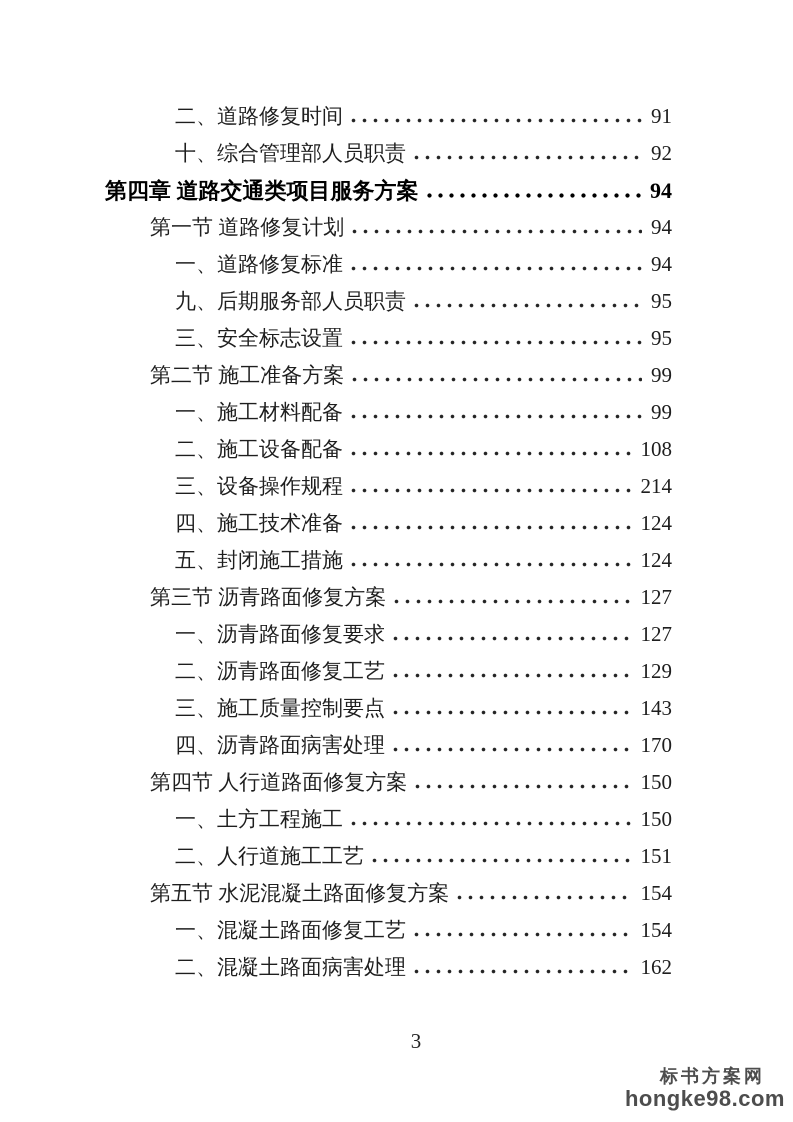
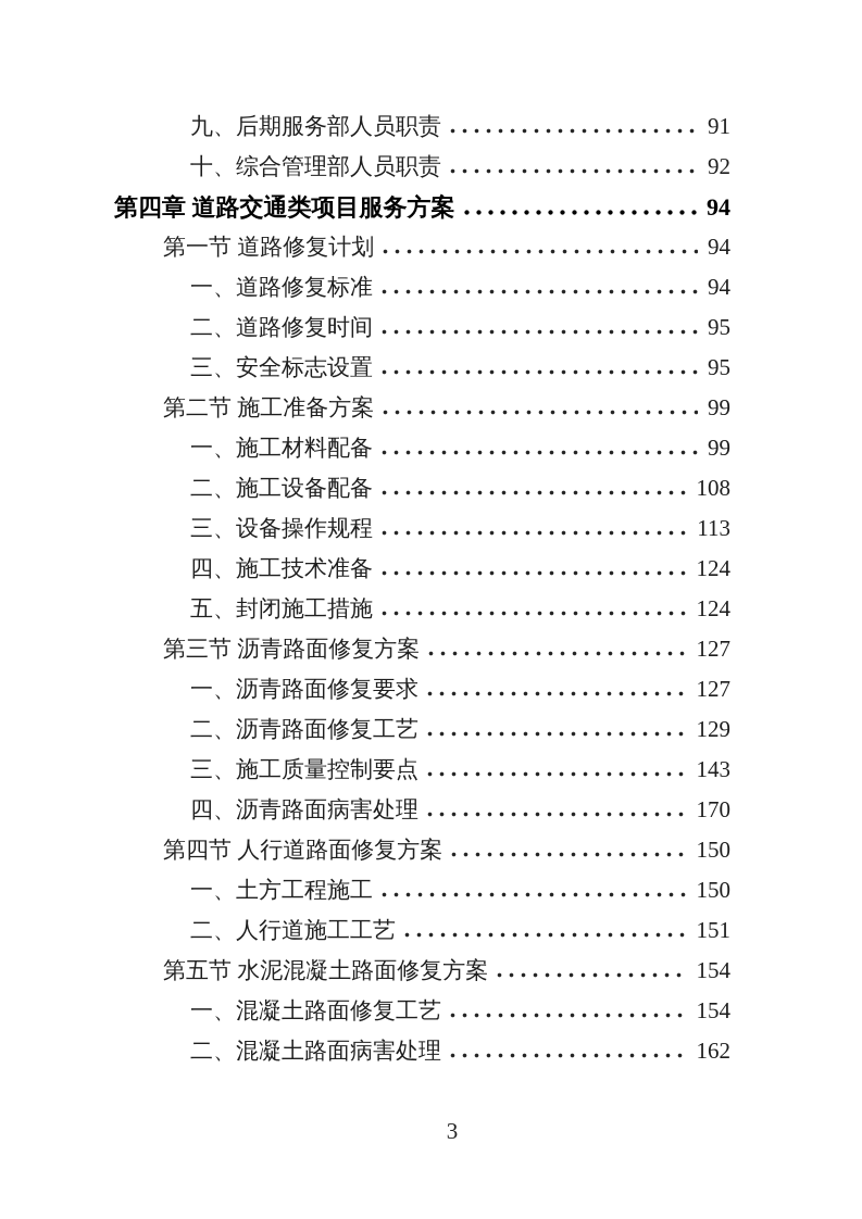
- 二、道路修复时间
+ 九、后期服务部人员职责
  91
  十、综合管理部人员职责
  92
  第四章 道路交通类项目服务方案
  94
  第一节 道路修复计划
  94
  一、道路修复标准
  94
- 九、后期服务部人员职责
+ 二、道路修复时间
  95
  三、安全标志设置
  95
  第二节 施工准备方案
  99
  一、施工材料配备
  99
  二、施工设备配备
  108
  三、设备操作规程
- 214
+ 113
  四、施工技术准备
  124
  五、封闭施工措施
  124
  第三节 沥青路面修复方案
  127
  一、沥青路面修复要求
  127
  二、沥青路面修复工艺
  129
  三、施工质量控制要点
  143
  四、沥青路面病害处理
  170
  第四节 人行道路面修复方案
  150
  一、土方工程施工
  150
  二、人行道施工工艺
  151
  第五节 水泥混凝土路面修复方案
  154
  一、混凝土路面修复工艺
  154
  二、混凝土路面病害处理
  162
  3
- 标书方案网
- hongke98.com
